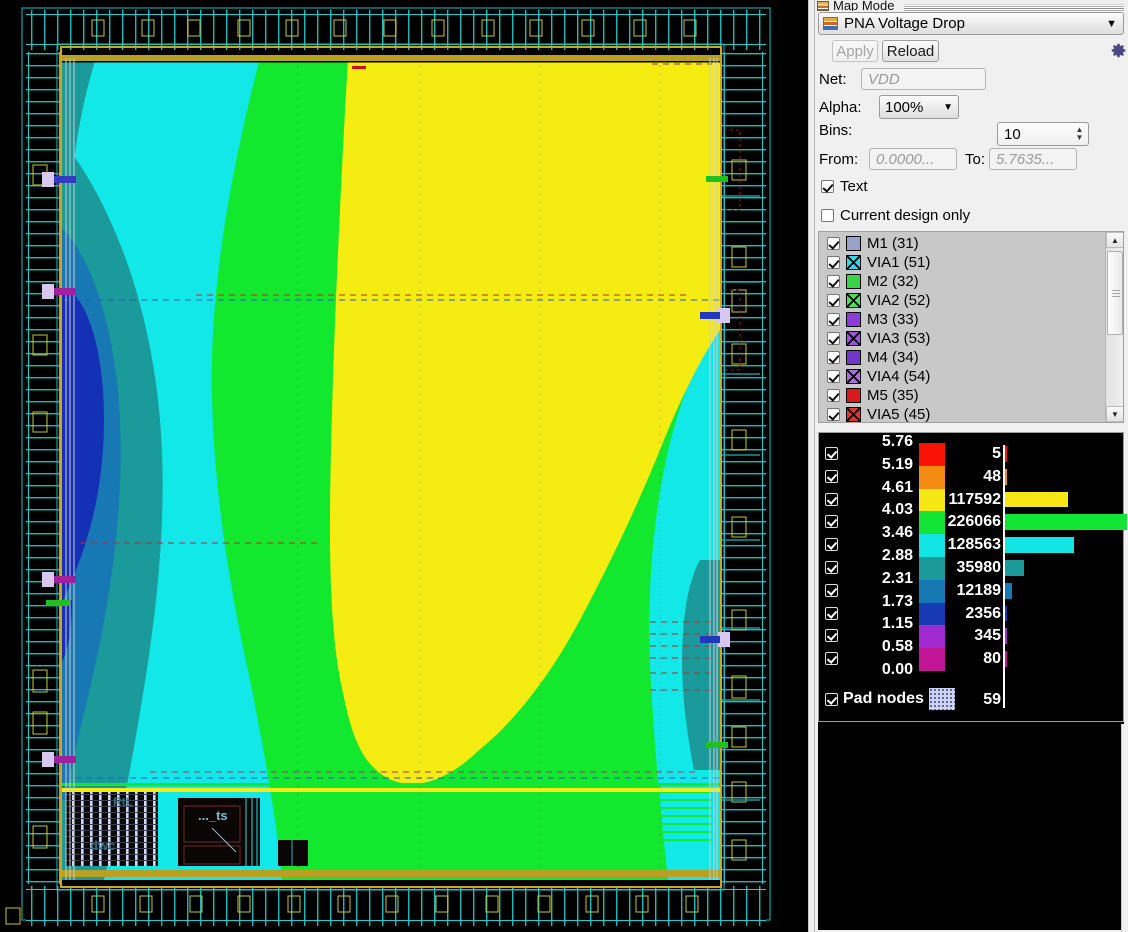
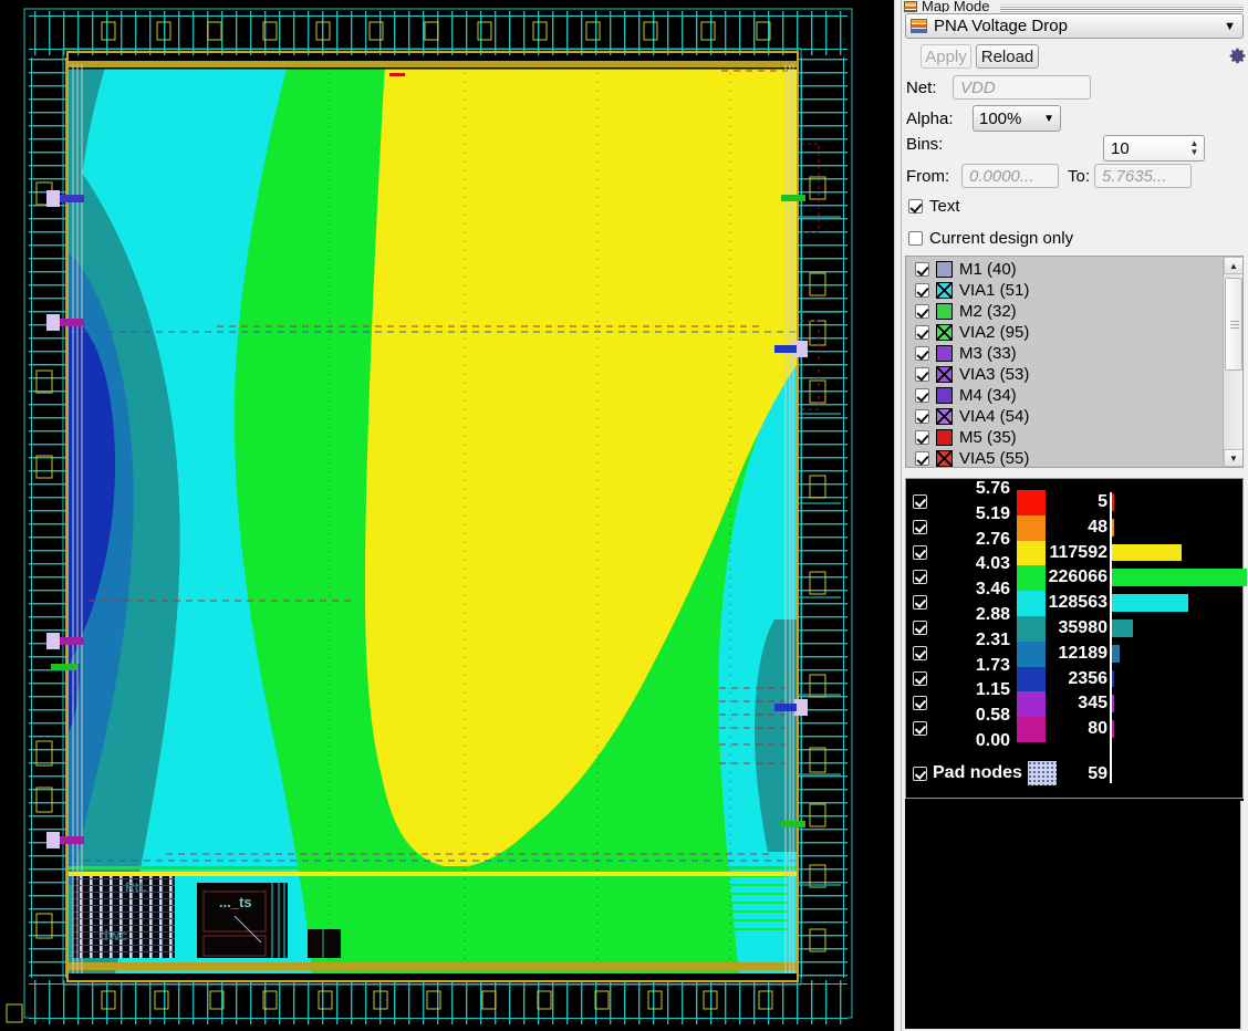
  RtL
  dwc
  ..._ts
  Map Mode
  PNA Voltage Drop
  ▼
  Apply
  Reload
  Net:
  VDD
  Alpha:
  100%
  ▼
  Bins:
  10
  ▲
  ▼
  From:
  0.0000...
  To:
  5.7635...
  Text
  Current design only
- M1 (31)
+ M1 (40)
  VIA1 (51)
  M2 (32)
- VIA2 (52)
+ VIA2 (95)
  M3 (33)
  VIA3 (53)
  M4 (34)
  VIA4 (54)
  M5 (35)
- VIA5 (45)
+ VIA5 (55)
  ▲
  ▼
  5.76
  5.19
- 4.61
+ 2.76
  4.03
  3.46
  2.88
  2.31
  1.73
  1.15
  0.58
  0.00
  5
  48
  117592
  226066
  128563
  35980
  12189
  2356
  345
  80
  Pad nodes
  59
